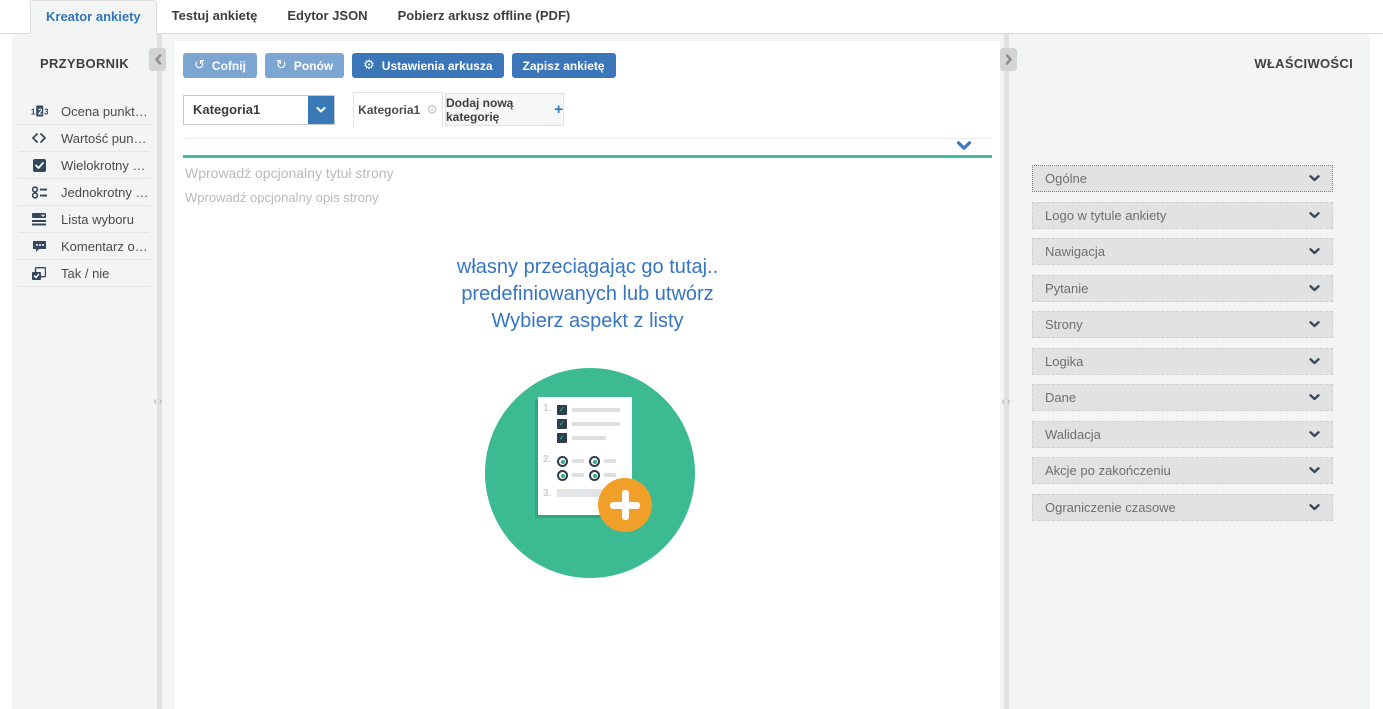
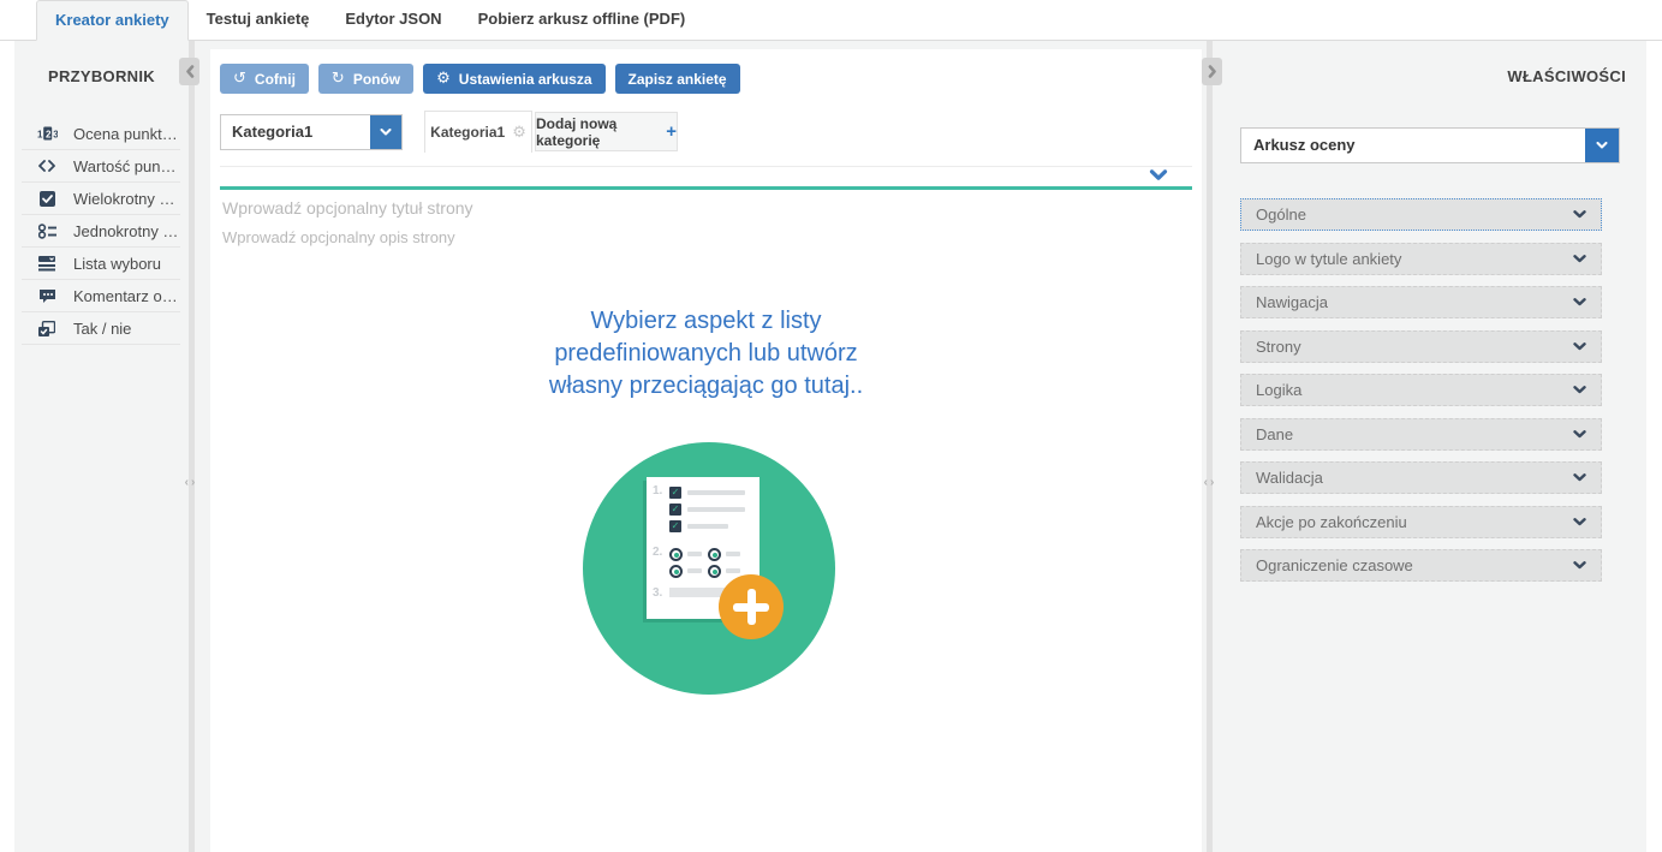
  Kreator ankiety
  Testuj ankietę
  Edytor JSON
  Pobierz arkusz offline (PDF)
  PRZYBORNIK
  1
  2
  3
  Ocena punkt…
  Wartość pun…
  Wielokrotny …
  Jednokrotny …
  Lista wyboru
  Komentarz o…
  Tak / nie
  ‹›
  ↺
  Cofnij
  ↻
  Ponów
  ⚙
  Ustawienia arkusza
  Zapisz ankietę
  Kategoria1
  Kategoria1
  ⚙
  Dodaj nową kategorię
  +
  Wprowadź opcjonalny tytuł strony
  Wprowadź opcjonalny opis strony
- własny przeciągając go tutaj..
+ Wybierz aspekt z listy
  predefiniowanych lub utwórz
- Wybierz aspekt z listy
+ własny przeciągając go tutaj..
  1.
  ✓
  ✓
  ✓
  2.
  3.
  ‹›
  WŁAŚCIWOŚCI
+ Arkusz oceny
  Ogólne
  Logo w tytule ankiety
  Nawigacja
- Pytanie
  Strony
  Logika
  Dane
  Walidacja
  Akcje po zakończeniu
  Ograniczenie czasowe
